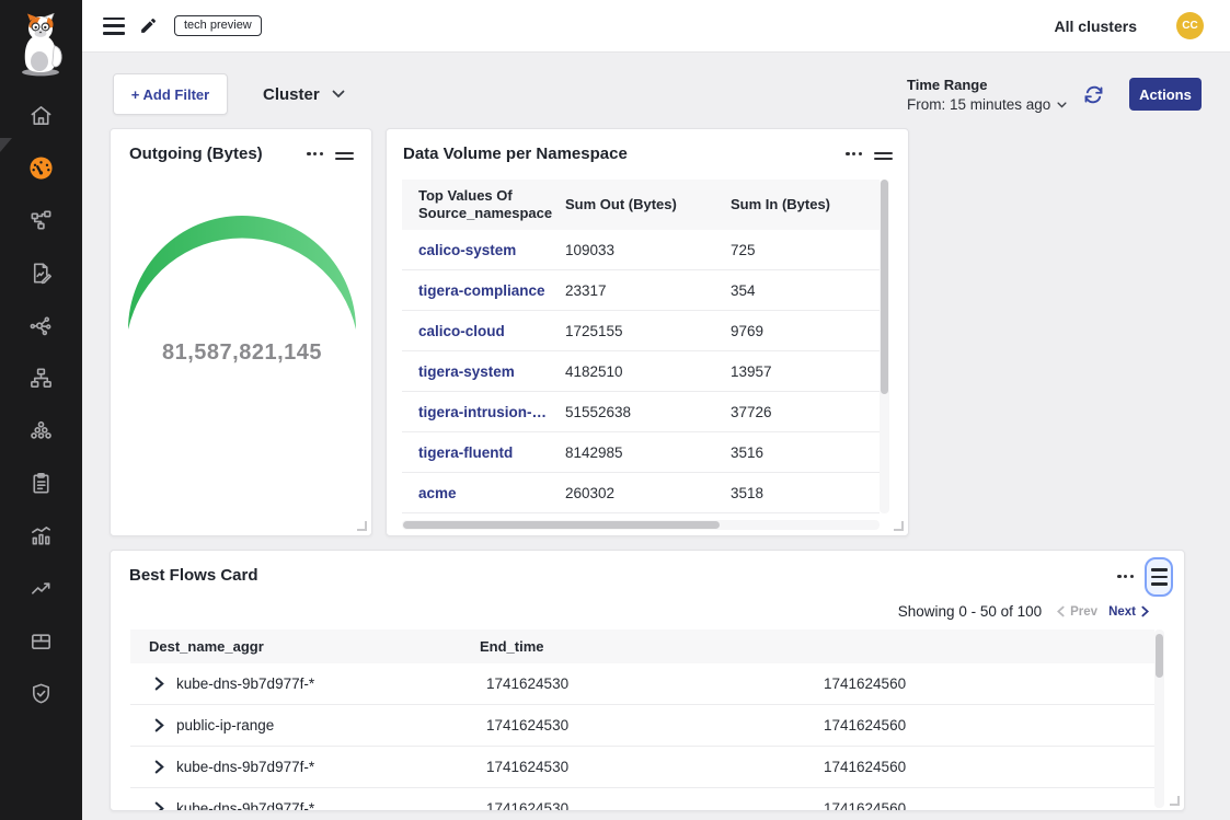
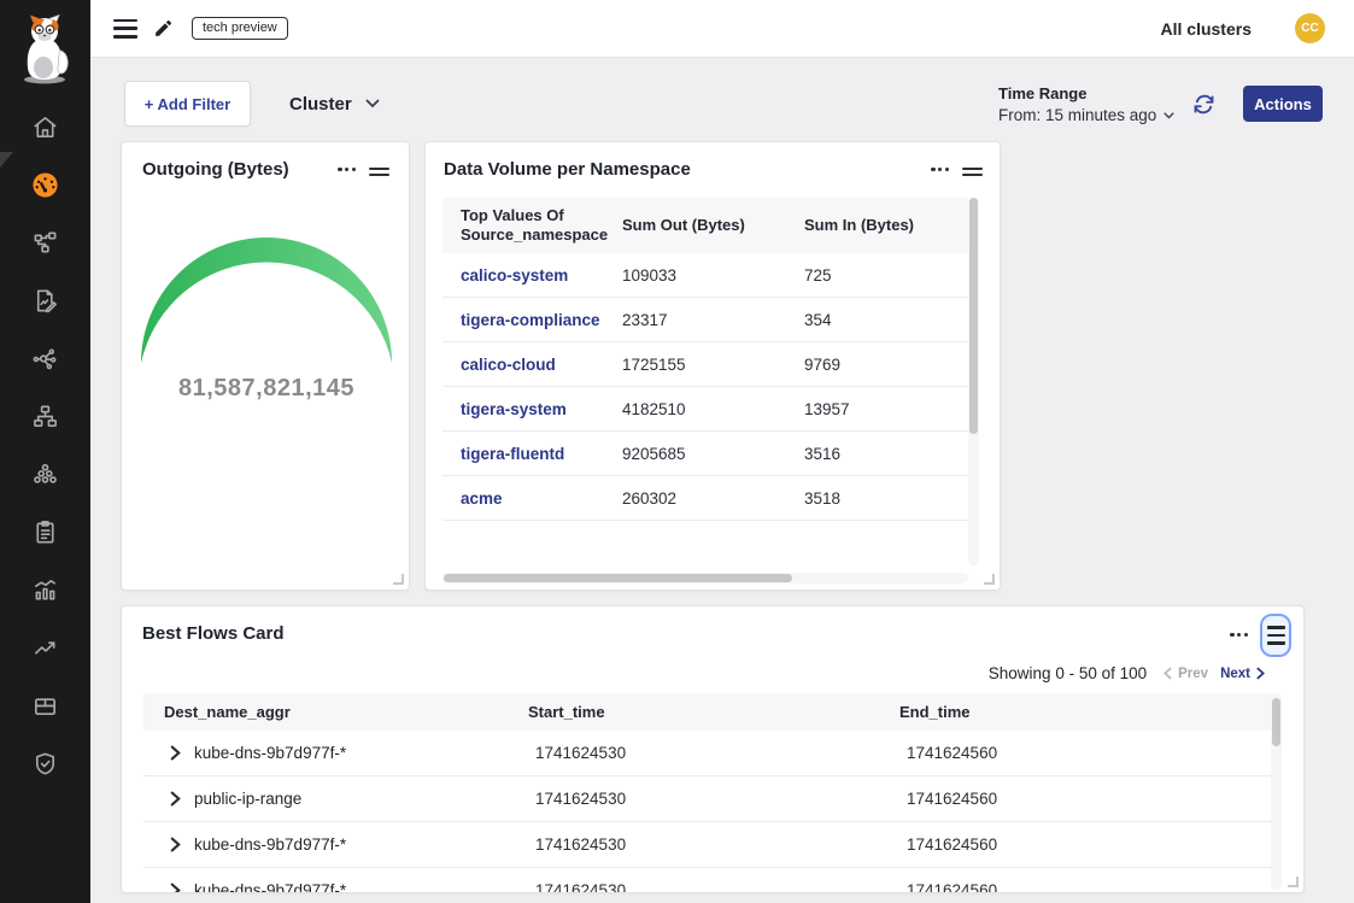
  tech preview
  All clusters
  CC
  + Add Filter
  Cluster
  Time Range
  From: 15 minutes ago
  Actions
  Outgoing (Bytes)
  81,587,821,145
  Data Volume per Namespace
  Top Values Of Source_namespace
  Sum Out (Bytes)
  Sum In (Bytes)
  calico-system
  109033
  725
  tigera-compliance
  23317
  354
  calico-cloud
  1725155
  9769
  tigera-system
  4182510
  13957
- tigera-intrusion-d…
- 51552638
- 37726
  tigera-fluentd
- 8142985
+ 9205685
  3516
  acme
  260302
  3518
  Best Flows Card
  Showing 0 - 50 of 100
  Prev
  Next
  Dest_name_aggr
+ Start_time
  End_time
  kube-dns-9b7d977f-*
  1741624530
  1741624560
  public-ip-range
  1741624530
  1741624560
  kube-dns-9b7d977f-*
  1741624530
  1741624560
  kube-dns-9b7d977f-*
  1741624530
  1741624560
